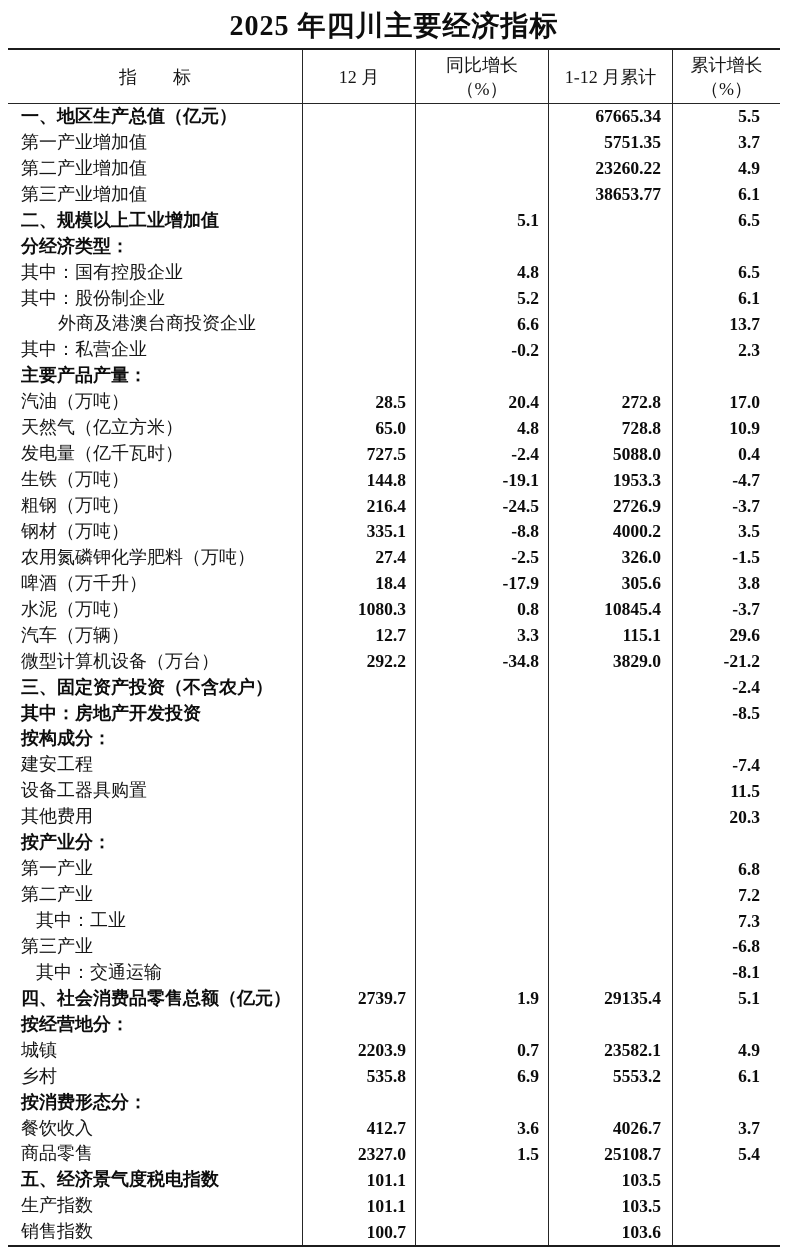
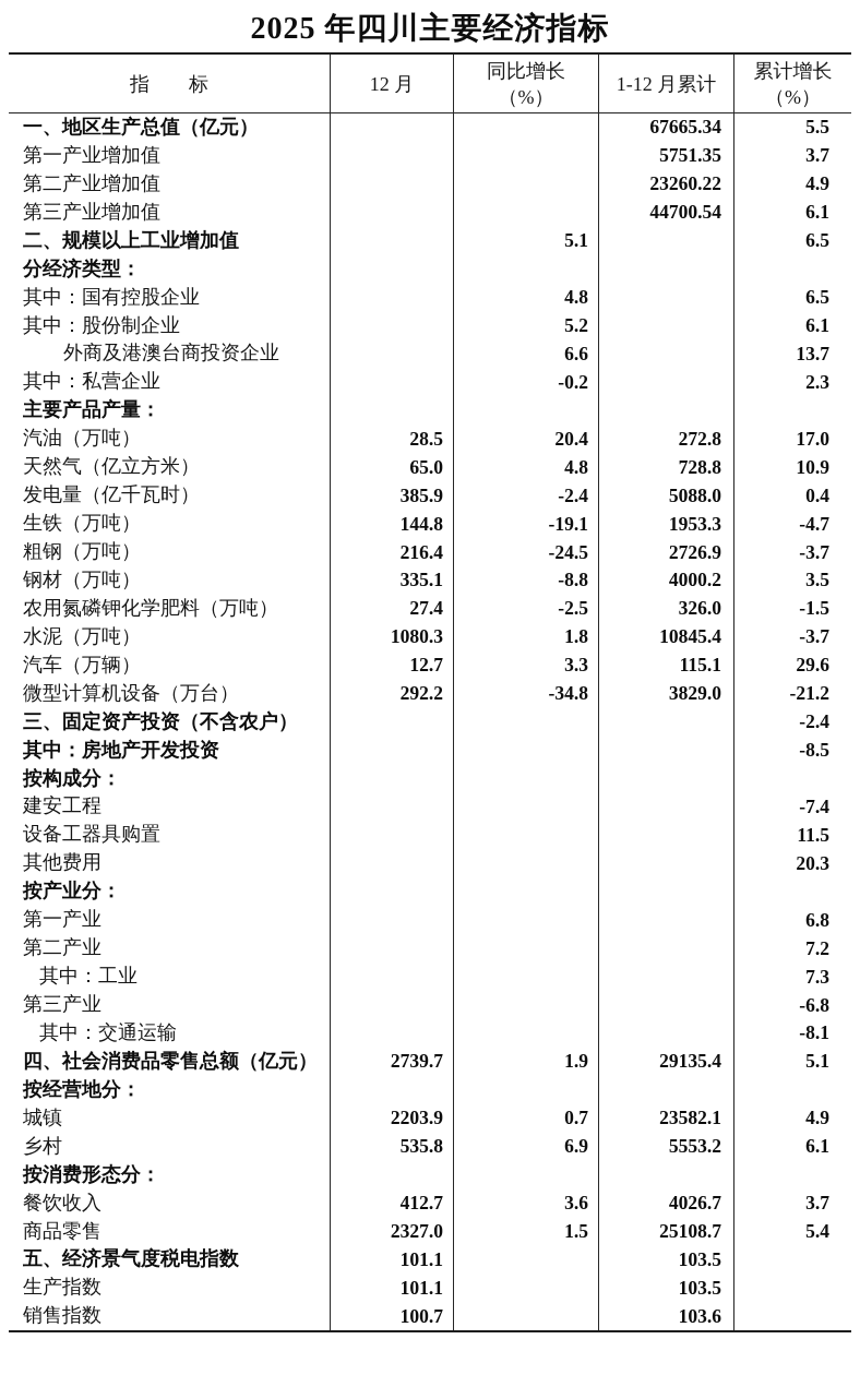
  2025 年四川主要经济指标
  指 标
  12 月
  同比增长
  （%）
  1-12 月累计
  累计增长
  （%）
  一、地区生产总值（亿元）
  67665.34
  5.5
  第一产业增加值
  5751.35
  3.7
  第二产业增加值
  23260.22
  4.9
  第三产业增加值
- 38653.77
+ 44700.54
  6.1
  二、规模以上工业增加值
  5.1
  6.5
  分经济类型：
  其中：国有控股企业
  4.8
  6.5
  其中：股份制企业
  5.2
  6.1
  外商及港澳台商投资企业
  6.6
  13.7
  其中：私营企业
  -0.2
  2.3
  主要产品产量：
  汽油（万吨）
  28.5
  20.4
  272.8
  17.0
  天然气（亿立方米）
  65.0
  4.8
  728.8
  10.9
  发电量（亿千瓦时）
- 727.5
+ 385.9
  -2.4
  5088.0
  0.4
  生铁（万吨）
  144.8
  -19.1
  1953.3
  -4.7
  粗钢（万吨）
  216.4
  -24.5
  2726.9
  -3.7
  钢材（万吨）
  335.1
  -8.8
  4000.2
  3.5
  农用氮磷钾化学肥料（万吨）
  27.4
  -2.5
  326.0
  -1.5
- 啤酒（万千升）
- 18.4
- -17.9
- 305.6
- 3.8
  水泥（万吨）
  1080.3
- 0.8
+ 1.8
  10845.4
  -3.7
  汽车（万辆）
  12.7
  3.3
  115.1
  29.6
  微型计算机设备（万台）
  292.2
  -34.8
  3829.0
  -21.2
  三、固定资产投资（不含农户）
  -2.4
  其中：房地产开发投资
  -8.5
  按构成分：
  建安工程
  -7.4
  设备工器具购置
  11.5
  其他费用
  20.3
  按产业分：
  第一产业
  6.8
  第二产业
  7.2
  其中：工业
  7.3
  第三产业
  -6.8
  其中：交通运输
  -8.1
  四、社会消费品零售总额（亿元）
  2739.7
  1.9
  29135.4
  5.1
  按经营地分：
  城镇
  2203.9
  0.7
  23582.1
  4.9
  乡村
  535.8
  6.9
  5553.2
  6.1
  按消费形态分：
  餐饮收入
  412.7
  3.6
  4026.7
  3.7
  商品零售
  2327.0
  1.5
  25108.7
  5.4
  五、经济景气度税电指数
  101.1
  103.5
  生产指数
  101.1
  103.5
  销售指数
  100.7
  103.6
